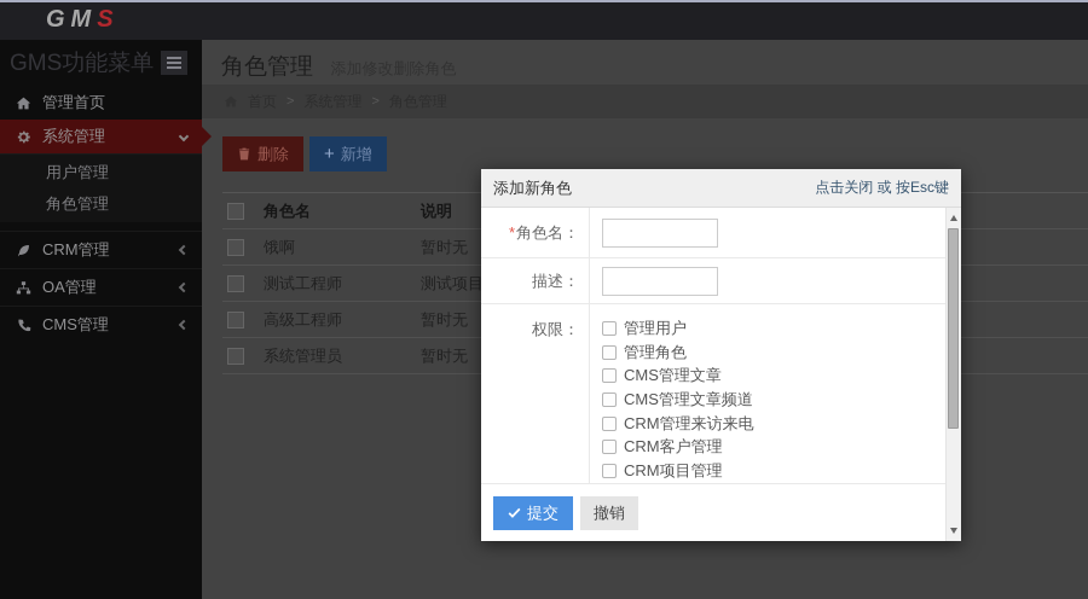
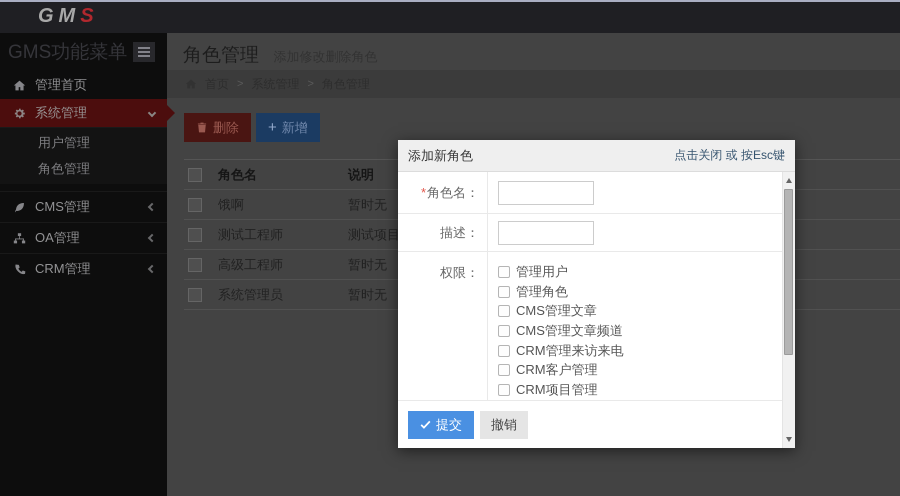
  GMS
  GMS功能菜单
  管理首页
  系统管理
  用户管理
  角色管理
- CRM管理
+ CMS管理
  OA管理
- CMS管理
+ CRM管理
  >
  >
  删除
  +
  新增
  角色名
  说明
  饿啊
  暂时无
  测试工程师
  测试项目
  高级工程师
  暂时无
  系统管理员
  暂时无
  添加新角色
  点击关闭 或 按Esc键
  *
  角色名：
  描述：
  权限：
  管理用户
  管理角色
  CMS管理文章
  CMS管理文章频道
  CRM管理来访来电
  CRM客户管理
  CRM项目管理
  提交
  撤销
